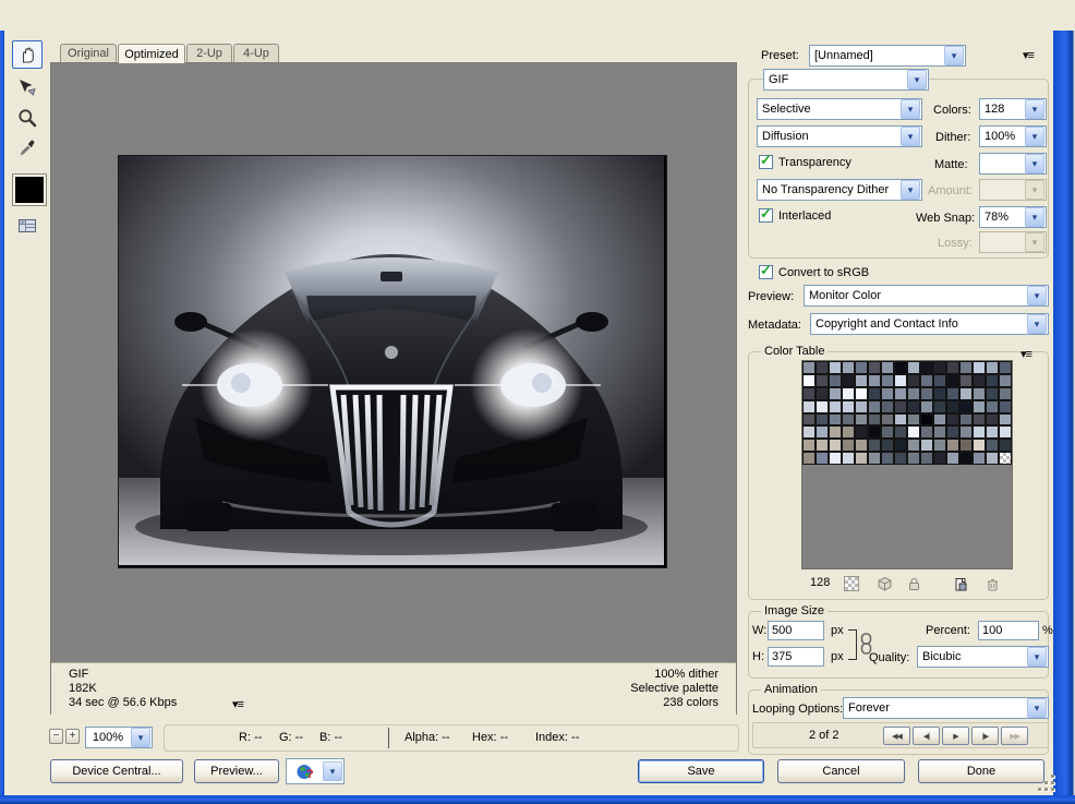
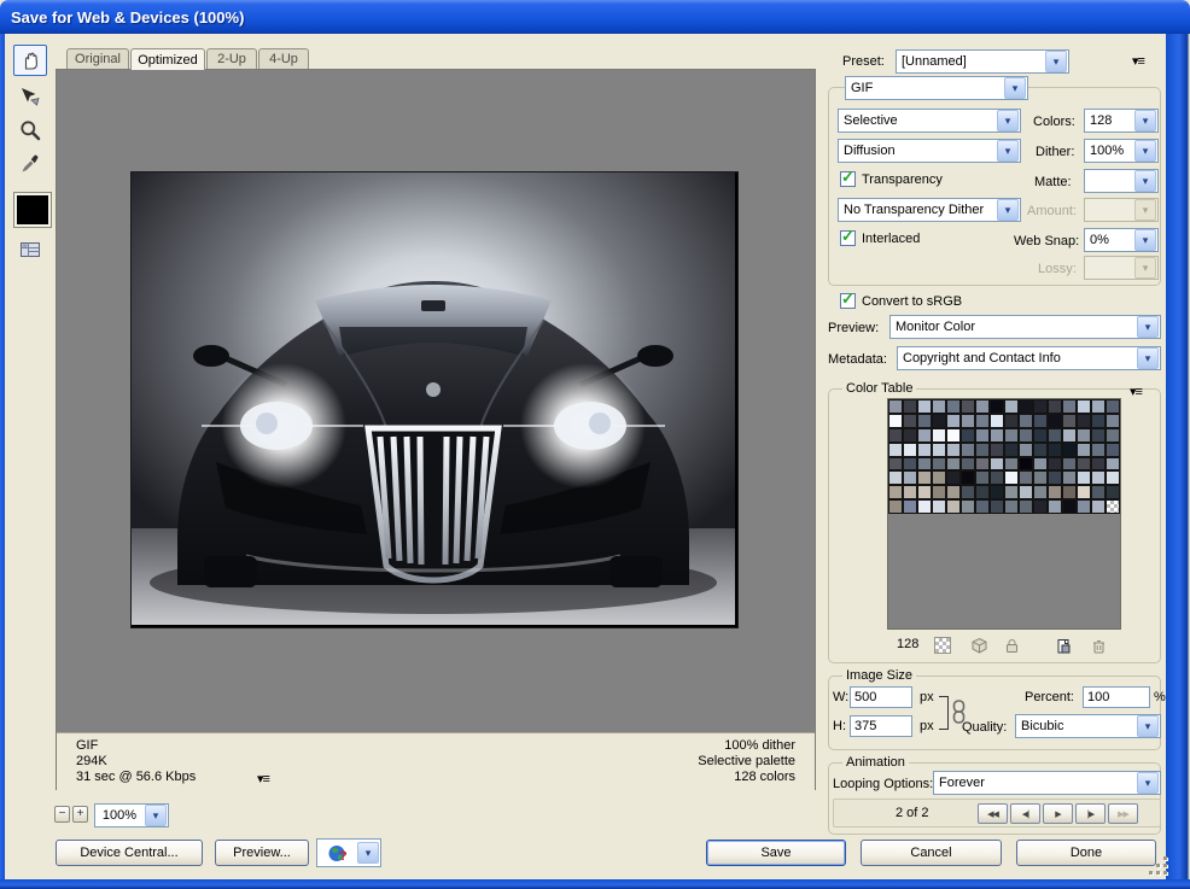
+ Save for Web & Devices (100%)
  Original
  Optimized
  2-Up
  4-Up
  GIF
- 182K
+ 294K
- 34 sec @ 56.6 Kbps
+ 31 sec @ 56.6 Kbps
  ▾≡
  100% dither
  Selective palette
- 238 colors
+ 128 colors
  −
  +
  100%
  ▾
- R: --
- G: --
- B: --
- Alpha: --
- Hex: --
- Index: --
  Device Central...
  Preview...
  ?
  ▾
  Save
  Cancel
  Done
  Preset:
  [Unnamed]
  ▾
  ▾≡
  GIF
  ▾
  Selective
  ▾
  Colors:
  128
  ▾
  Diffusion
  ▾
  Dither:
  100%
  ▾
  ✓
  Transparency
  Matte:
  ▾
  No Transparency Dither
  ▾
  Amount:
  ▾
  ✓
  Interlaced
  Web Snap:
- 78%
+ 0%
  ▾
  Lossy:
  ▾
  ✓
  Convert to sRGB
  Preview:
  Monitor Color
  ▾
  Metadata:
  Copyright and Contact Info
  ▾
  Color Table
  ▾≡
  128
  Image Size
  W:
  500
  px
  H:
  375
  px
  Percent:
  100
  %
  Quality:
  Bicubic
  ▾
  Animation
  Looping Options:
  Forever
  ▾
  2 of 2
